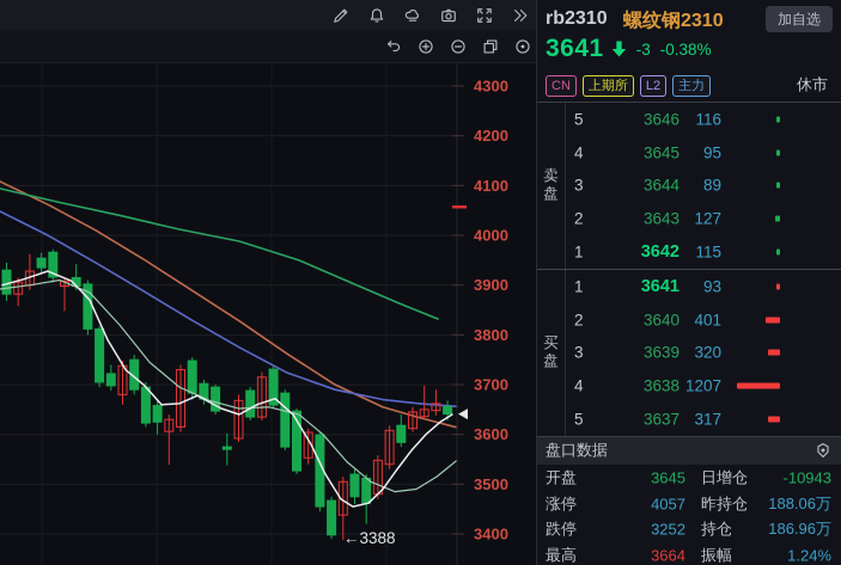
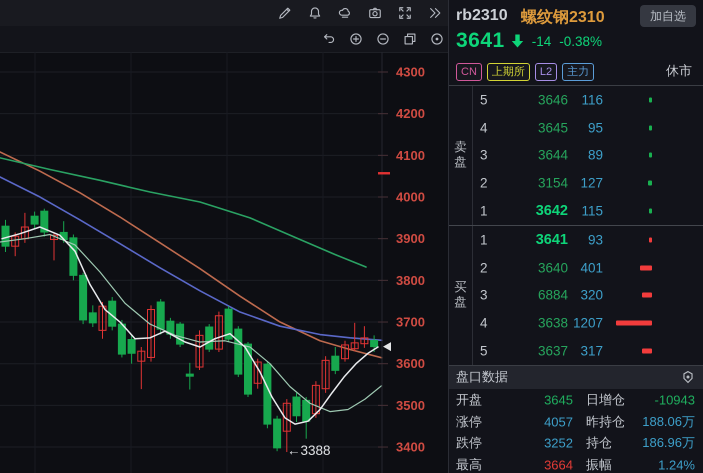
  4300
  4200
  4100
  4000
  3900
  3800
  3700
  3600
  3500
  3400
  ←3388
  rb2310
  螺纹钢2310
  加自选
  3641
- -3
+ -14
  -0.38%
  CN 上期所 L2 主力
  休市
  卖
  盘
  5
  3646
  116
  4
  3645
  95
  3
  3644
  89
  2
- 3643
+ 3154
  127
  1
  3642
  115
  买
  盘
  1
  3641
  93
  2
  3640
  401
  3
- 3639
+ 6884
  320
  4
  3638
  1207
  5
  3637
  317
  盘口数据
  开盘
  3645
  日增仓
  -10943
  涨停
  4057
  昨持仓
  188.06万
  跌停
  3252
  持仓
  186.96万
  最高
  3664
  振幅
  1.24%
